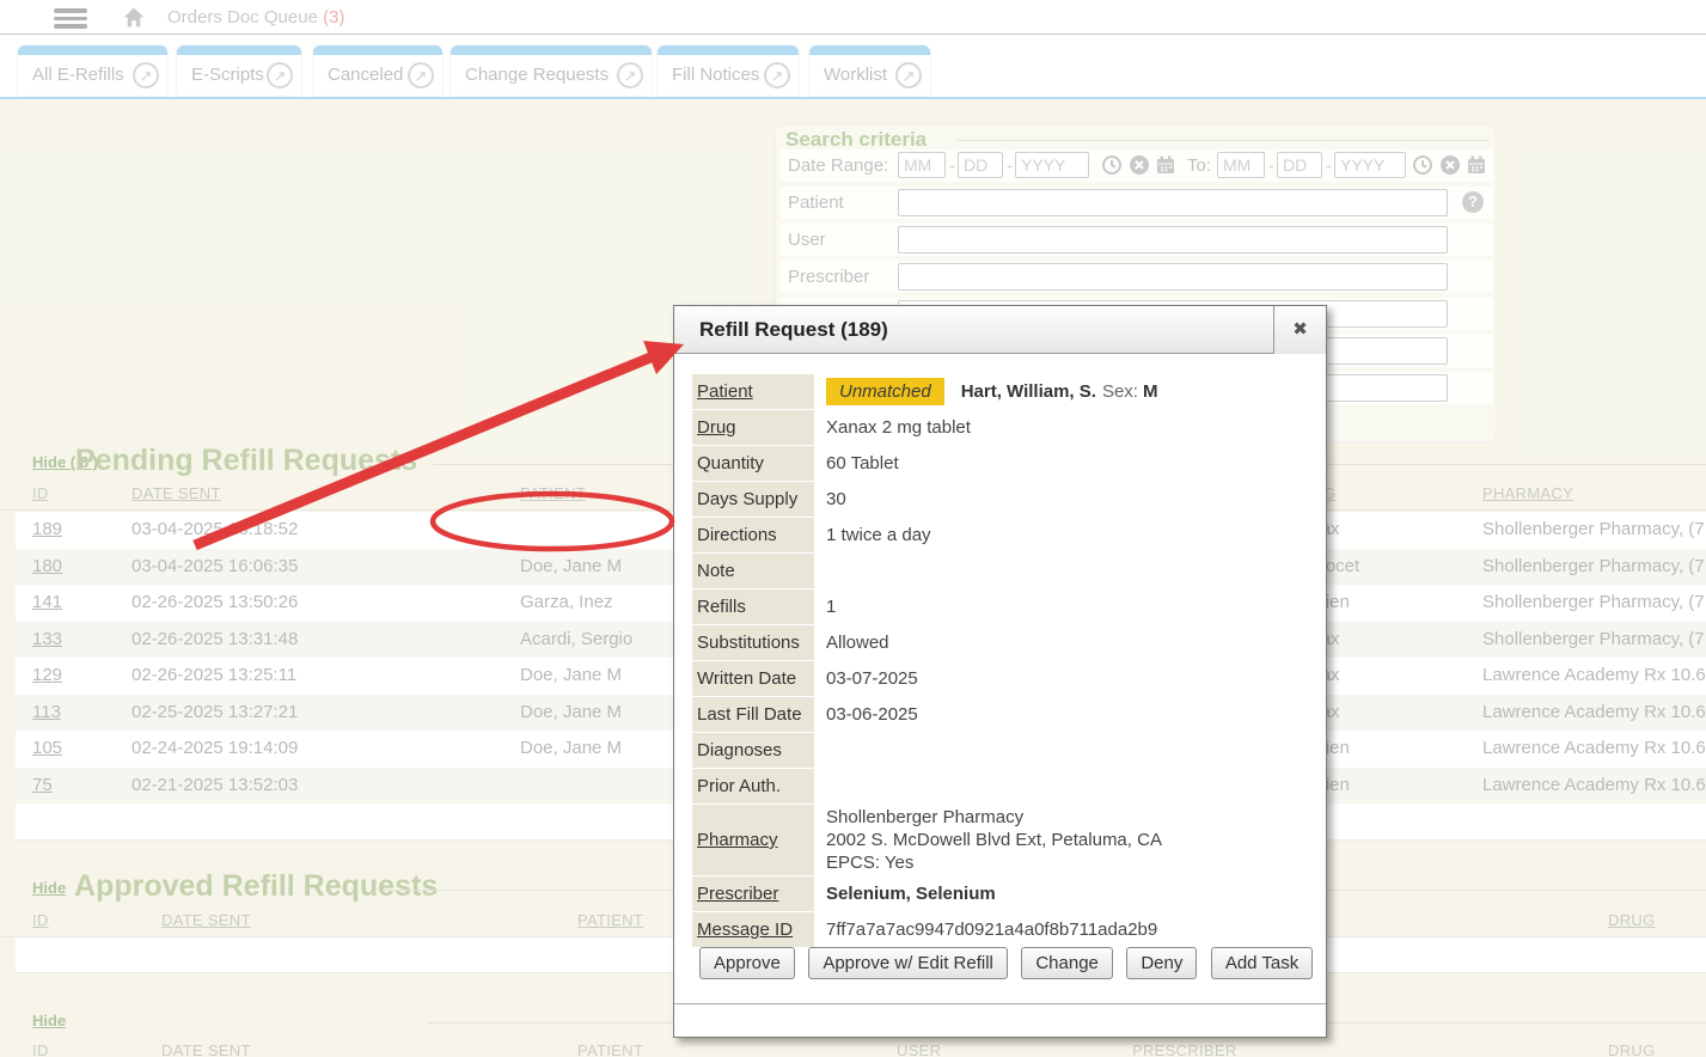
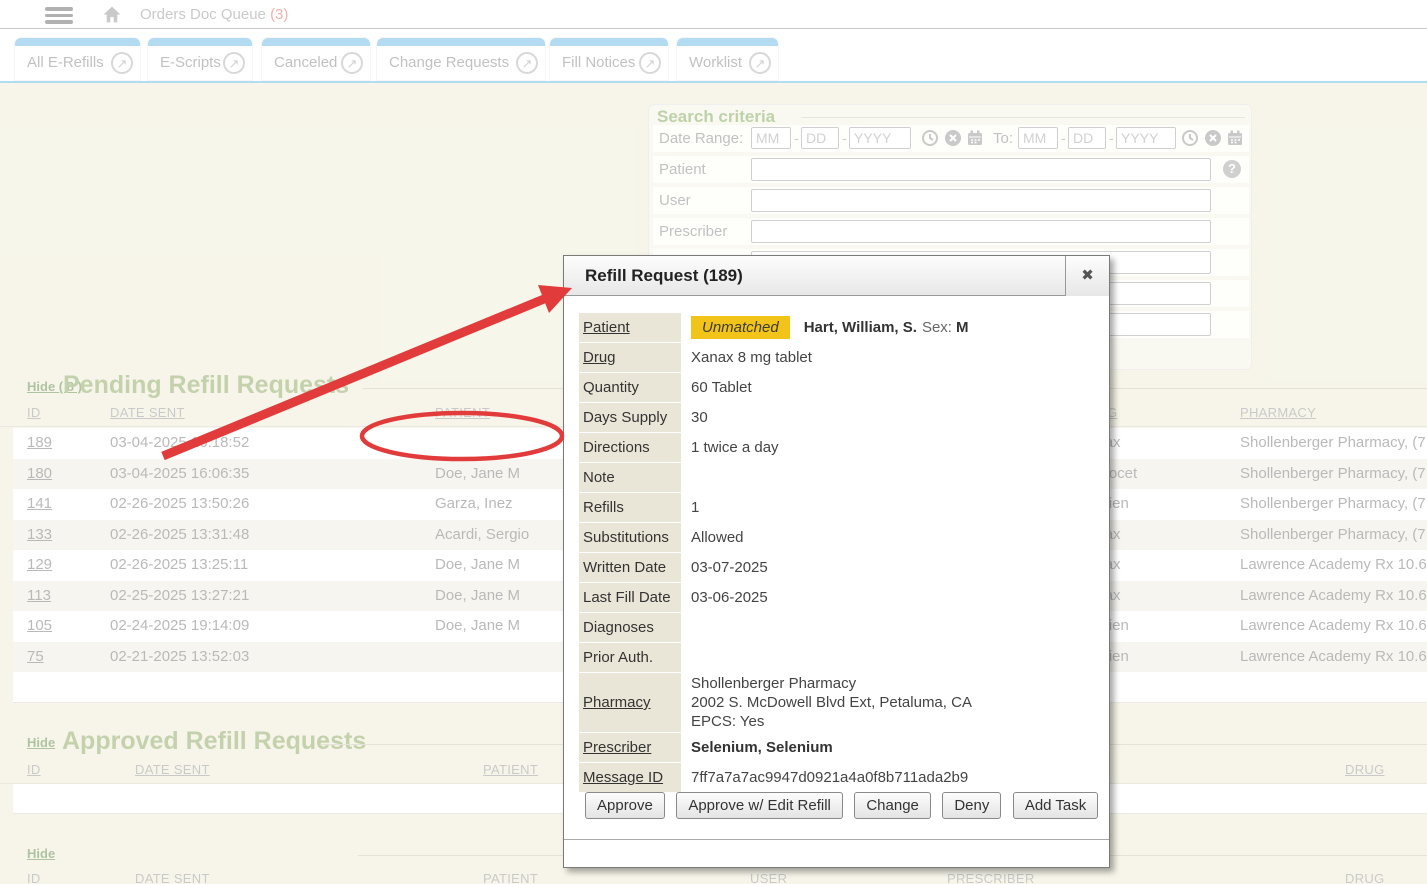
  Orders
  Doc Queue (3)
  All E-Refills
  ↗
  E-Scripts
  ↗
  Canceled
  ↗
  Change Requests
  ↗
  Fill Notices
  ↗
  Worklist
  ↗
  Search criteria
  Date Range:
  MM
  -
  DD
  -
  YYYY
  To:
  MM
  -
  DD
  -
  YYYY
  Patient
  ?
  User
  Prescriber
  Hide ( 8 )
  Pending Refill Reques
  ID
  DATE SENT
  PHARMACY
  189
  03-04-2025:18:52
  Shollenberger Pharmacy, (7
  180
  03-04-2025 16:06:35
  Doe, Jane M
  Shollenberger Pharmacy, (7
  141
  02-26-2025 13:50:26
  Garza, Inez
  Shollenberger Pharmacy, (7
  133
  02-26-2025 13:31:48
  Acardi, Sergio
  Shollenberger Pharmacy, (7
  129
  02-26-2025 13:25:11
  Doe, Jane M
  Lawrence Academy Rx 10.6
  113
  02-25-2025 13:27:21
  Doe, Jane M
  Lawrence Academy Rx 10.6
  105
  02-24-2025 19:14:09
  Doe, Jane M
  Lawrence Academy Rx 10.6
  75
  02-21-2025 13:52:03
  Lawrence Academy Rx 10.6
  Hide
  Approved Refill Requests
  ID
  DATE SENT
  PATIENT
  DRUG
  Hide
  ID
  DATE SENT
  PATIENT
  USER
  PRESCRIBER
  DRUG
  Refill Request (189)
  ✖
  Patient
  Unmatched
  Hart, William, S.
  Sex:
  M
  Drug
- Xanax 2 mg tablet
+ Xanax 8 mg tablet
  Quantity
  60 Tablet
  Days Supply
  30
  Directions
  1 twice a day
  Note
  Refills
  1
  Substitutions
  Allowed
  Written Date
  03-07-2025
  Last Fill Date
  03-06-2025
  Diagnoses
  Prior Auth.
  Pharmacy
  Shollenberger Pharmacy
  2002 S. McDowell Blvd Ext, Petaluma, CA
  EPCS: Yes
  Prescriber
  Selenium, Selenium
  Message ID
  7ff7a7a7ac9947d0921a4a0f8b711ada2b9
  Approve Approve w/ Edit Refill Change Deny Add Task
